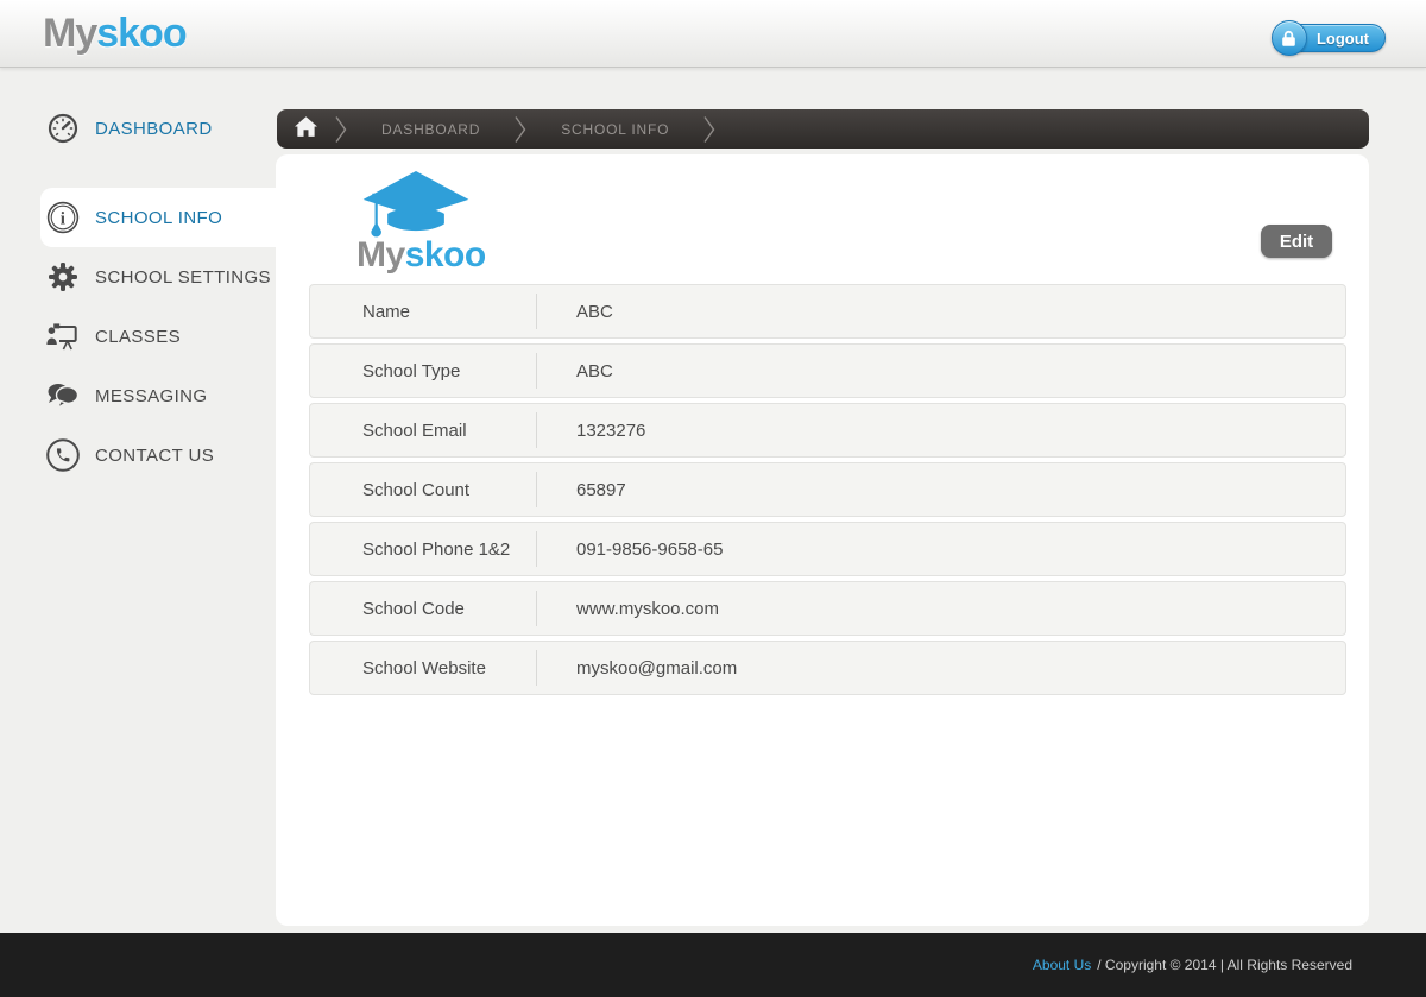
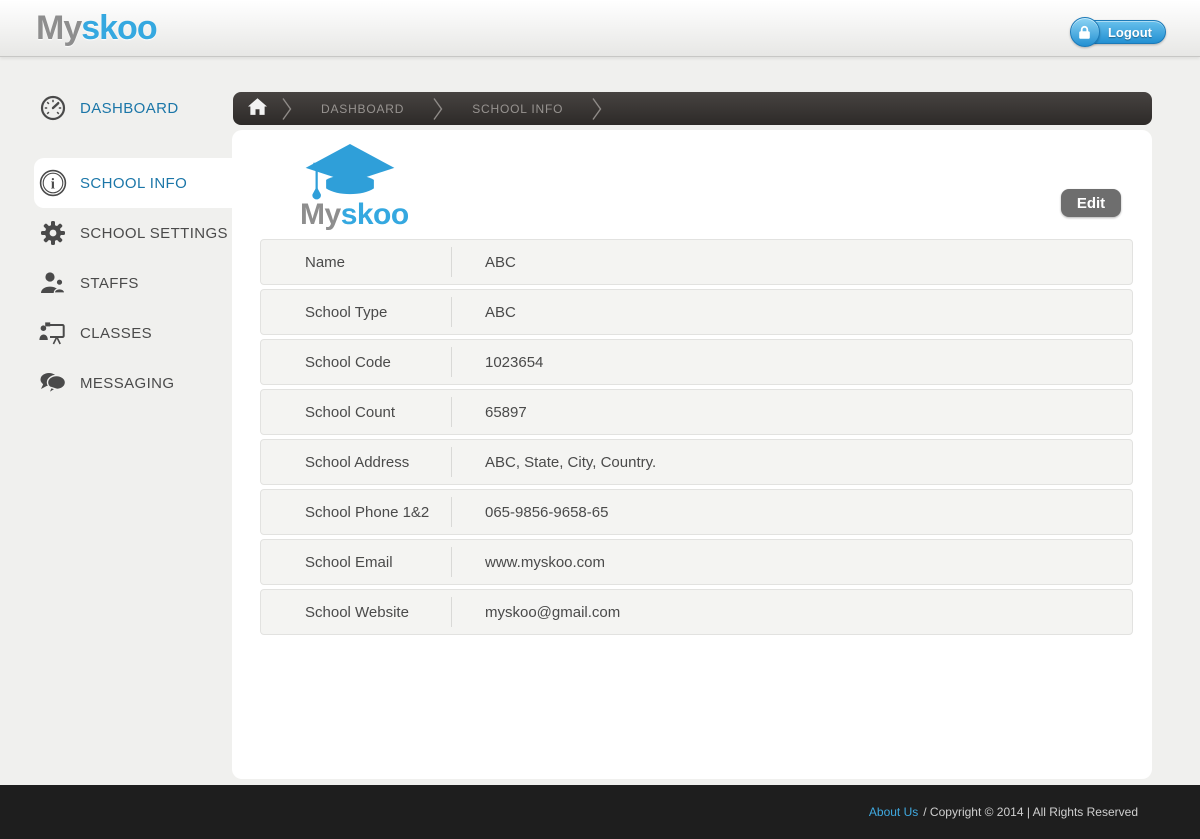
  Myskoo
  Logout
  DASHBOARD
  i
  SCHOOL INFO
  SCHOOL SETTINGS
+ STAFFS
  CLASSES
  MESSAGING
- CONTACT US
  DASHBOARD
  SCHOOL INFO
  Myskoo
  Edit
  Name
  ABC
  School Type
  ABC
- School Email
+ School Code
- 1323276
+ 1023654
  School Count
  65897
+ School Address
+ ABC, State, City, Country.
  School Phone 1&2
- 091-9856-9658-65
+ 065-9856-9658-65
- School Code
+ School Email
  www.myskoo.com
  School Website
  myskoo@gmail.com
  About Us
  / Copyright © 2014 | All Rights Reserved
